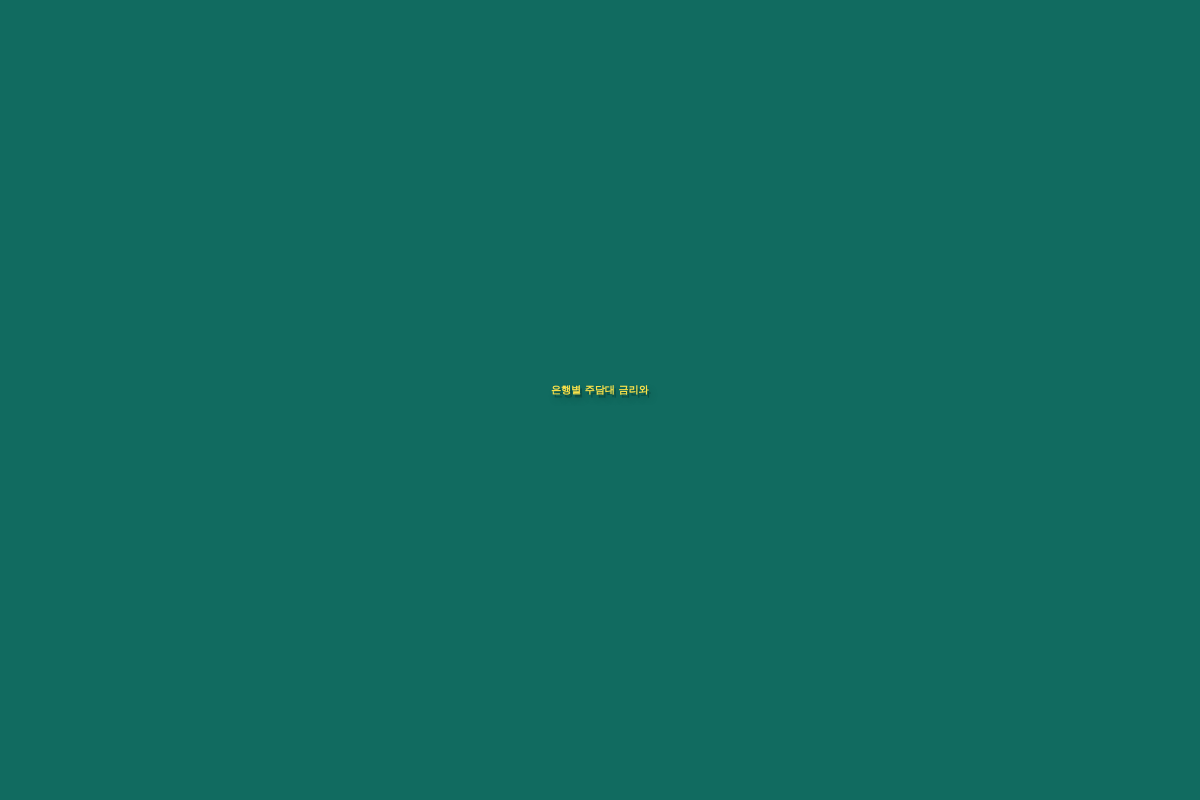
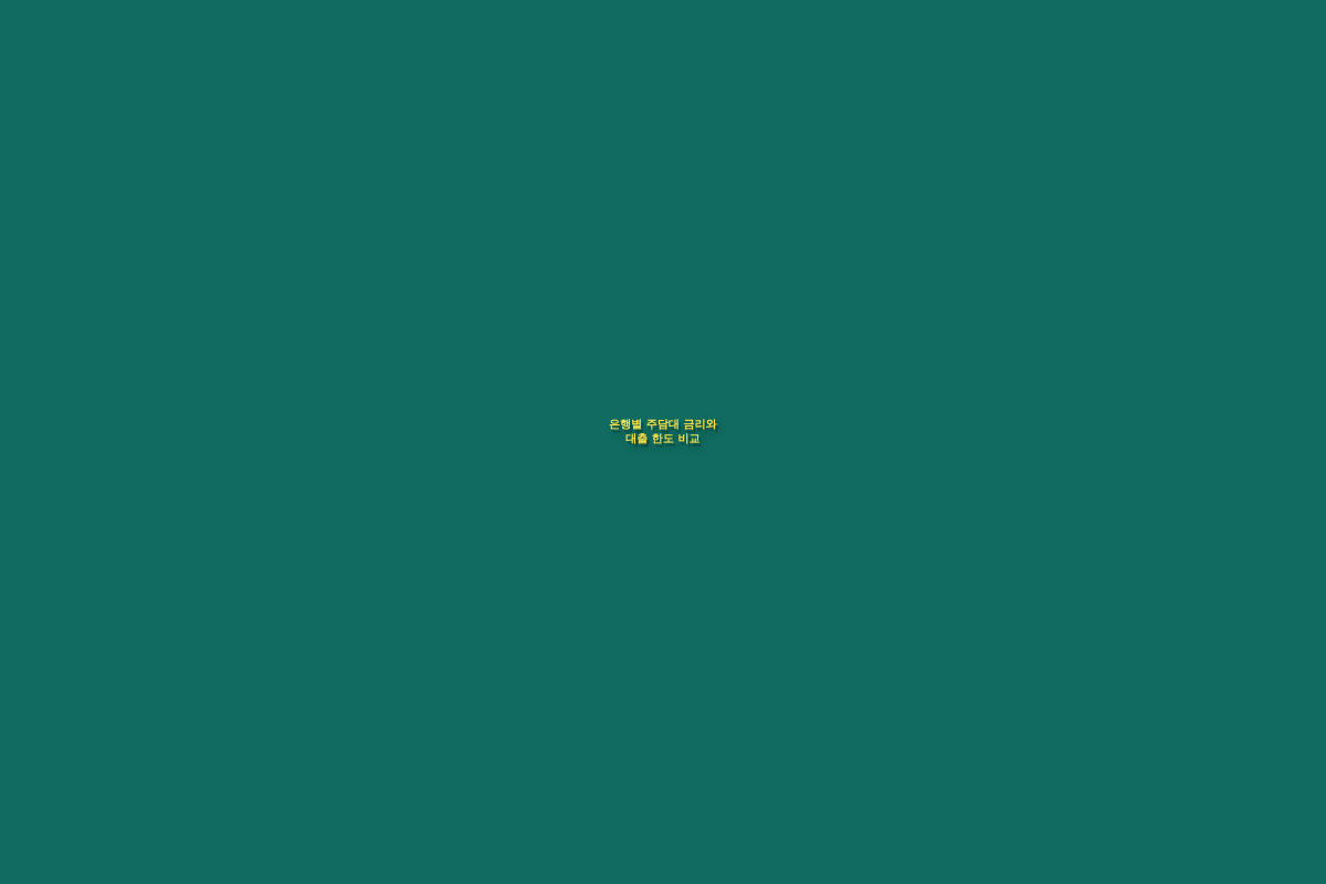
  은행별 주담대 금리와
+ 대출 한도 비교
